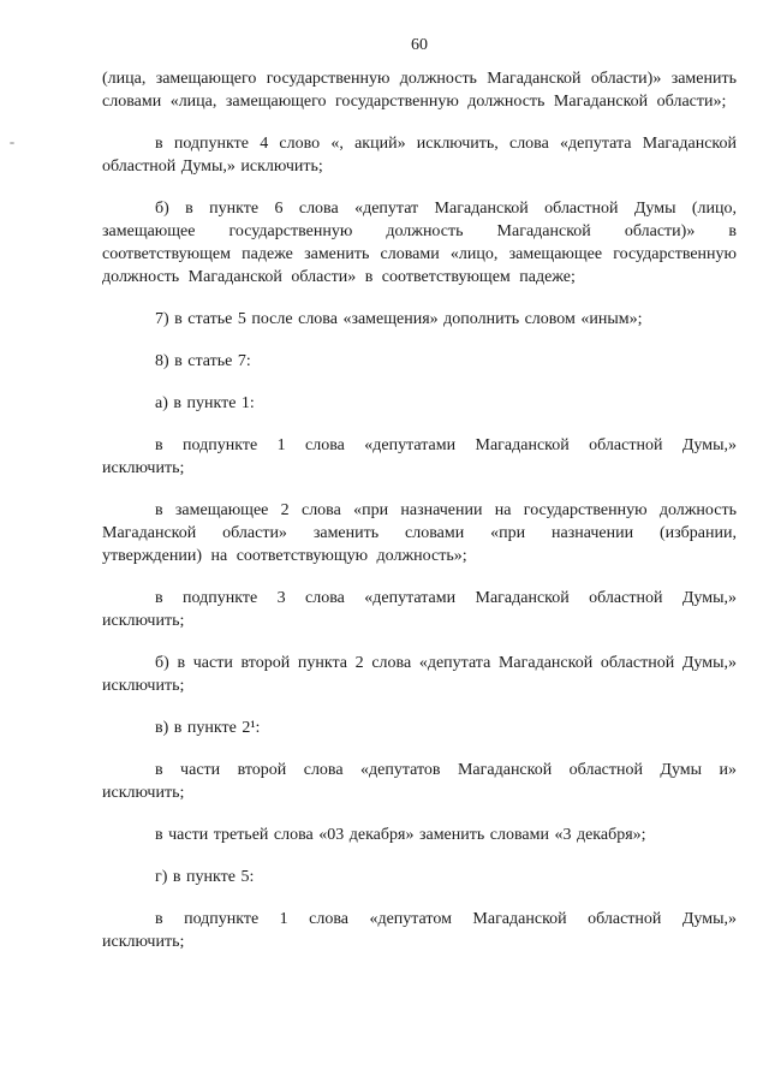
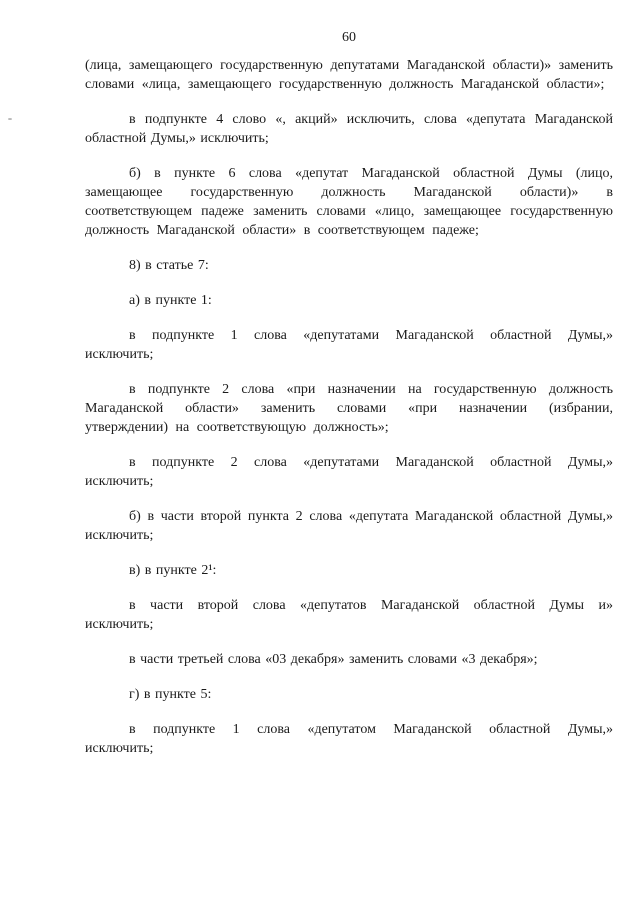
  60
- (лица, замещающего государственную должность Магаданской области)» заменить словами «лица, замещающего государственную должность Магаданской области»;
+ (лица, замещающего государственную депутатами Магаданской области)» заменить словами «лица, замещающего государственную должность Магаданской области»;
  в подпункте 4 слово «, акций» исключить, слова «депутата Магаданской областной Думы,» исключить;
  б) в пункте 6 слова «депутат Магаданской областной Думы (лицо, замещающее государственную должность Магаданской области)» в соответствующем падеже заменить словами «лицо, замещающее государственную должность Магаданской области» в соответствующем падеже;
- 7) в статье 5 после слова «замещения» дополнить словом «иным»;
  8) в статье 7:
  а) в пункте 1:
  в подпункте 1 слова «депутатами Магаданской областной Думы,» исключить;
- в замещающее 2 слова «при назначении на государственную должность Магаданской области» заменить словами «при назначении (избрании, утверждении) на соответствующую должность»;
+ в подпункте 2 слова «при назначении на государственную должность Магаданской области» заменить словами «при назначении (избрании, утверждении) на соответствующую должность»;
- в подпункте 3 слова «депутатами Магаданской областной Думы,» исключить;
+ в подпункте 2 слова «депутатами Магаданской областной Думы,» исключить;
  б) в части второй пункта 2 слова «депутата Магаданской областной Думы,» исключить;
  в) в пункте 2¹:
  в части второй слова «депутатов Магаданской областной Думы и» исключить;
  в части третьей слова «03 декабря» заменить словами «3 декабря»;
  г) в пункте 5:
  в подпункте 1 слова «депутатом Магаданской областной Думы,» исключить;
